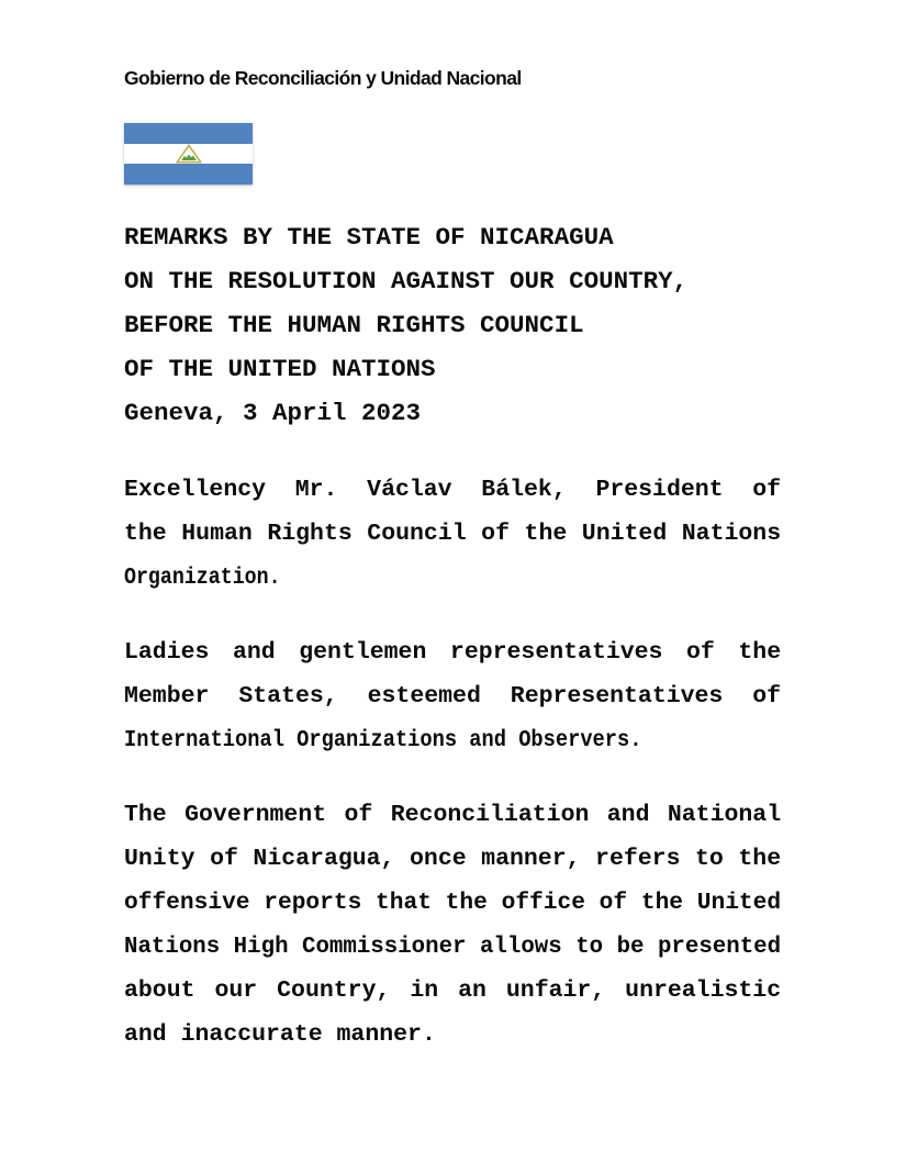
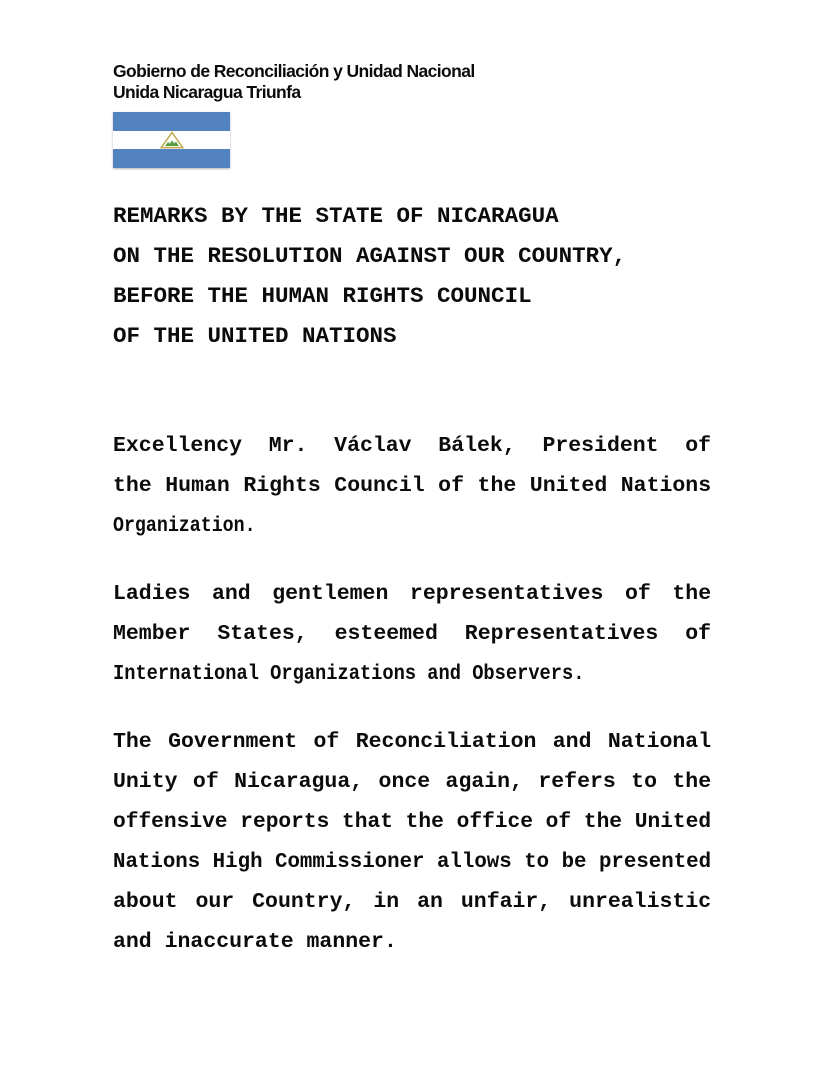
  Gobierno de Reconciliación y Unidad Nacional
+ Unida Nicaragua Triunfa
  REMARKS BY THE STATE OF NICARAGUA
  ON THE RESOLUTION AGAINST OUR COUNTRY,
  BEFORE THE HUMAN RIGHTS COUNCIL
  OF THE UNITED NATIONS
- Geneva, 3 April 2023
  Excellency Mr. Václav Bálek, President of
  the Human Rights Council of the United Nations
  Organization.
  Ladies and gentlemen representatives of the
  Member States, esteemed Representatives of
  International Organizations and Observers.
  The Government of Reconciliation and National
- Unity of Nicaragua, once manner, refers to the
+ Unity of Nicaragua, once again, refers to the
  offensive reports that the office of the United
  Nations High Commissioner allows to be presented
  about our Country, in an unfair, unrealistic
  and inaccurate manner.
